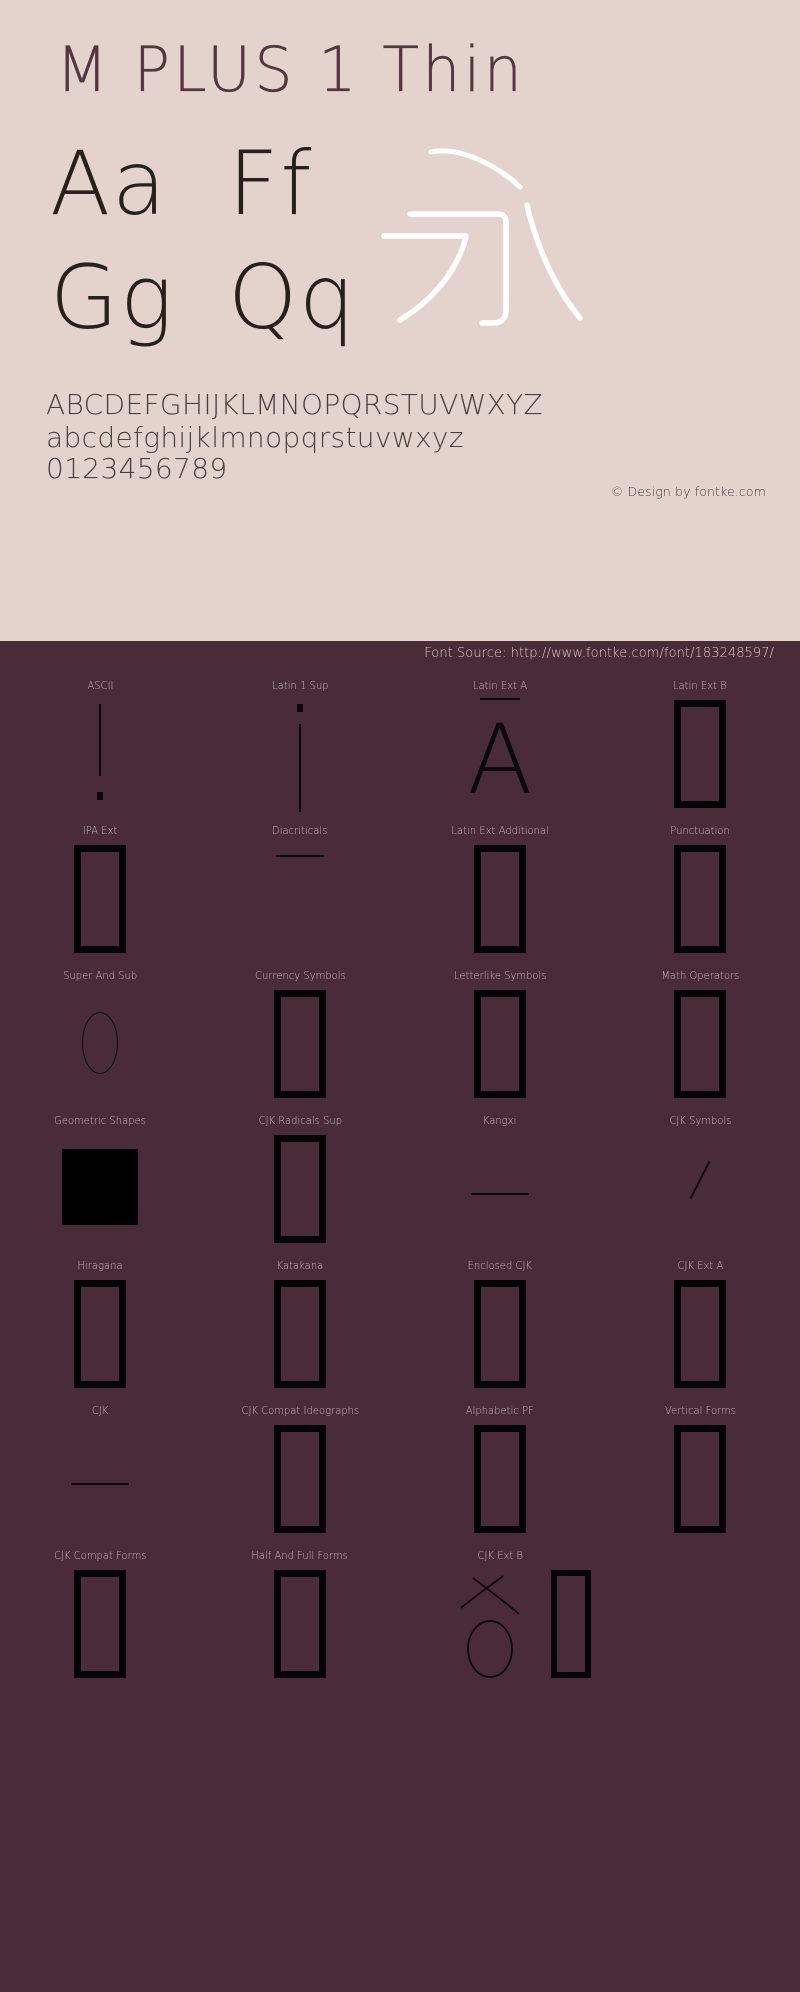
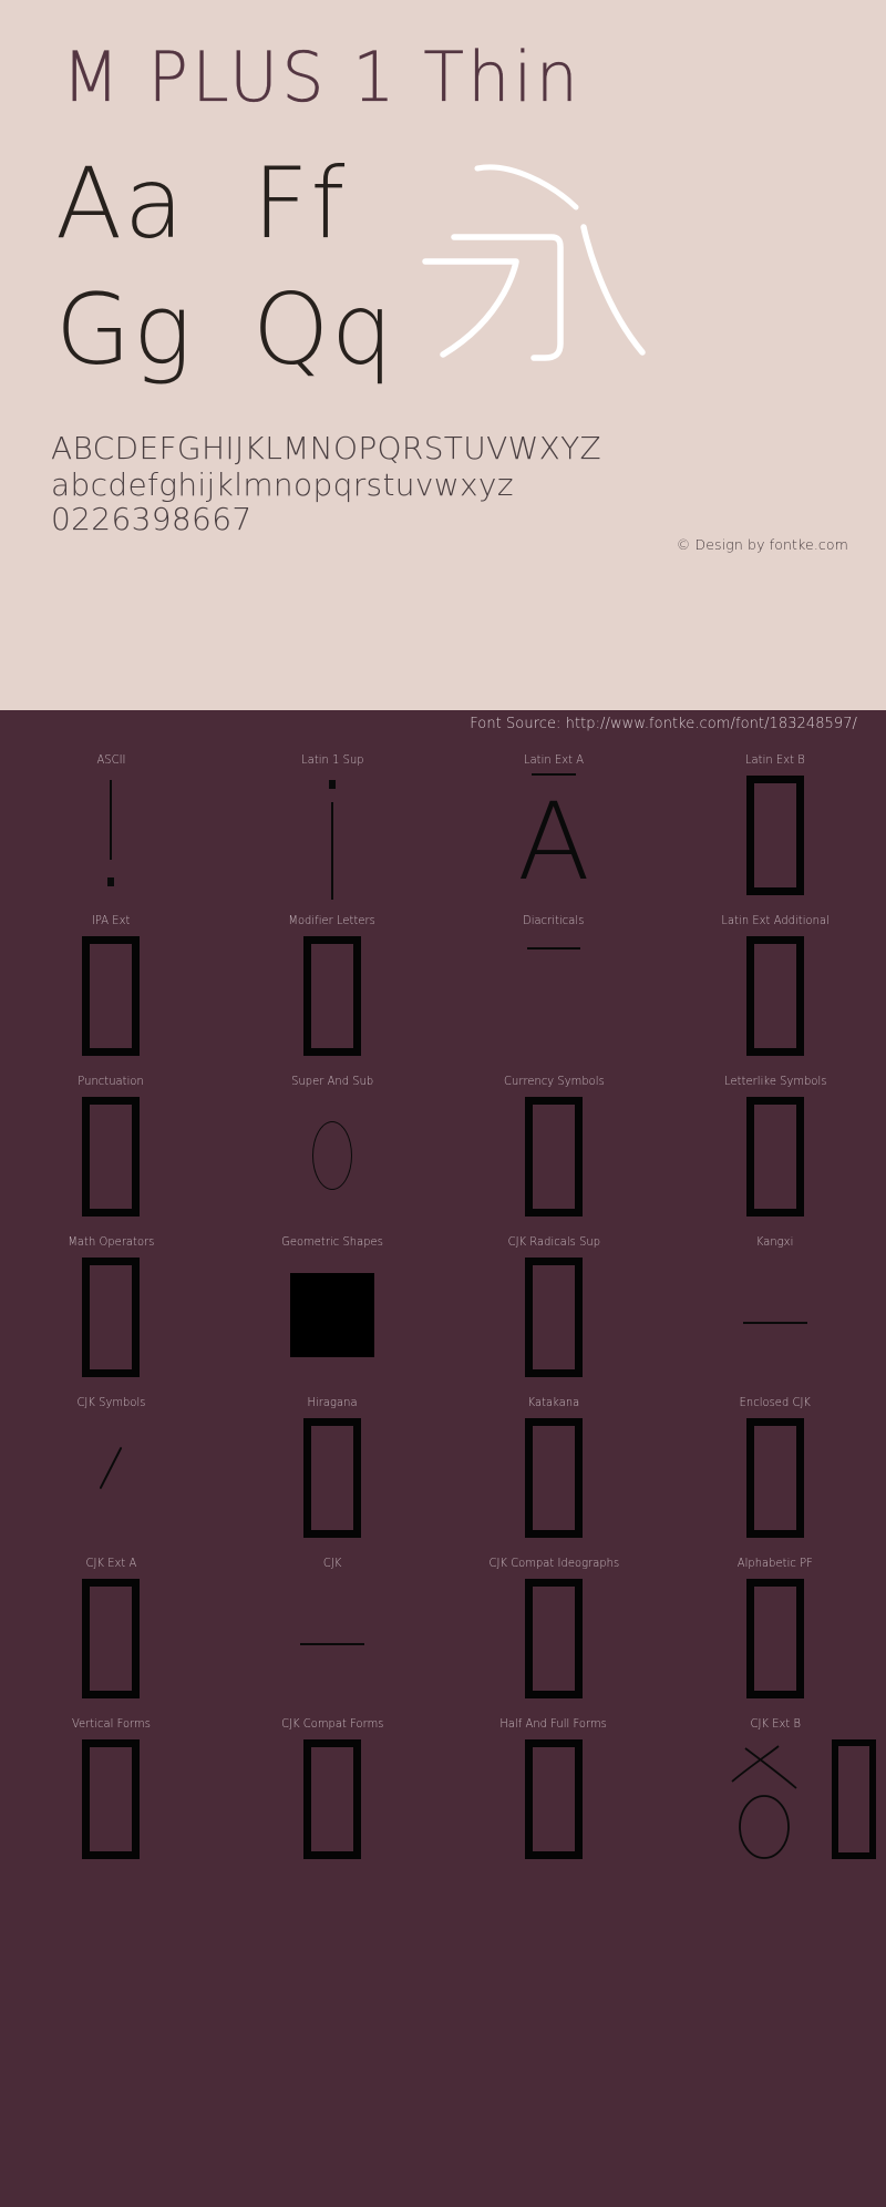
  M PLUS 1 Thin
  Aa
  Ff
  Gg
  Qq
  ABCDEFGHIJKLMNOPQRSTUVWXYZ
  abcdefghijklmnopqrstuvwxyz
- 0123456789
+ 0226398667
  © Design by fontke.com
  Font Source: http://www.fontke.com/font/183248597/
  ASCII
  Latin 1 Sup
  Latin Ext A
  A
  Latin Ext B
  IPA Ext
+ Modifier Letters
  Diacriticals
  Latin Ext Additional
  Punctuation
  Super And Sub
  Currency Symbols
  Letterlike Symbols
  Math Operators
  Geometric Shapes
  CJK Radicals Sup
  Kangxi
  CJK Symbols
  Hiragana
  Katakana
  Enclosed CJK
  CJK Ext A
  CJK
  CJK Compat Ideographs
  Alphabetic PF
  Vertical Forms
  CJK Compat Forms
  Half And Full Forms
  CJK Ext B
